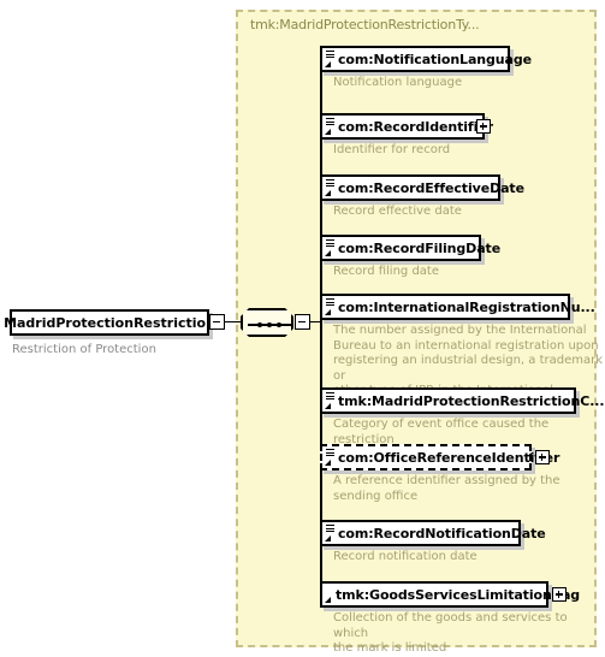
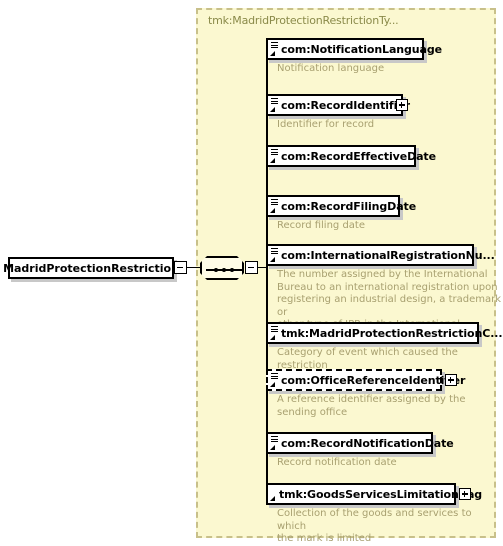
  tmk:MadridProtectionRestrictionTy...
  MadridProtectionRestrictio
- Restriction of Protection
  com:NotificationLanguage
  Notification language
  com:RecordIdentif
  Identifier for record
  com:RecordEffectiveDate
- Record effective date
  com:RecordFilingDate
  Record filing date
  com:InternationalRegistrationNu...
  The number assigned by the International
  Bureau to an international registration upon
  registering an industrial design, a trademark or
  tmk:MadridProtectionRestrictionC...
- Category of event office caused the restriction
+ Category of event which caused the restriction
  com:OfficeReferenceIdentir
  A reference identifier assigned by the
  sending office
  com:RecordNotificationDate
  Record notification date
  tmk:GoodsServicesLimitationg
  Collection of the goods and services to which
  the mark is limited
